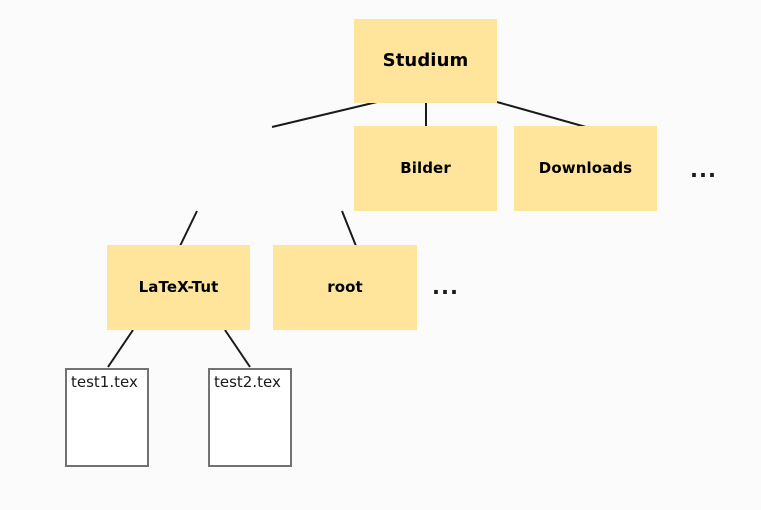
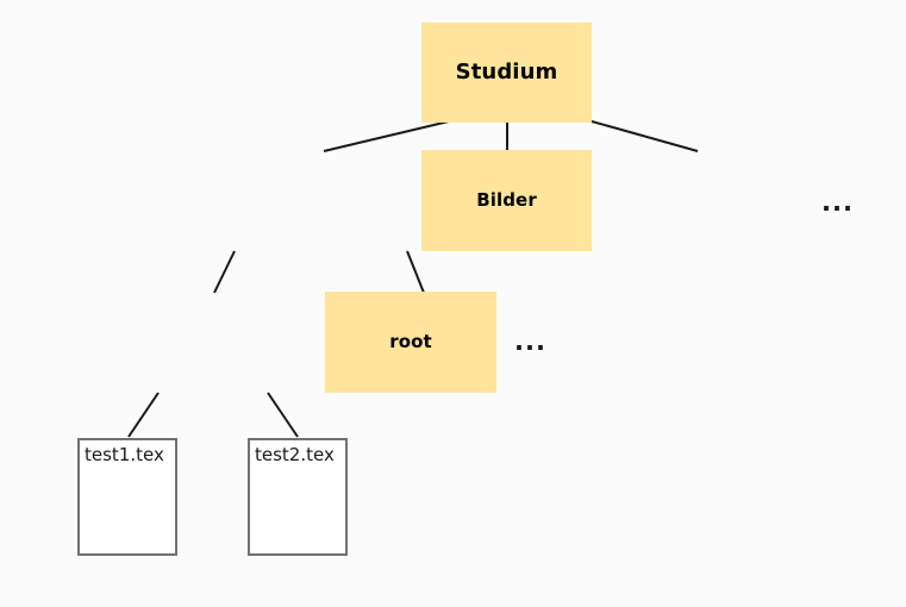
  Studium
  Bilder
- Downloads
- LaTeX-Tut
  root
  test1.tex
  test2.tex
  ...
  ...
